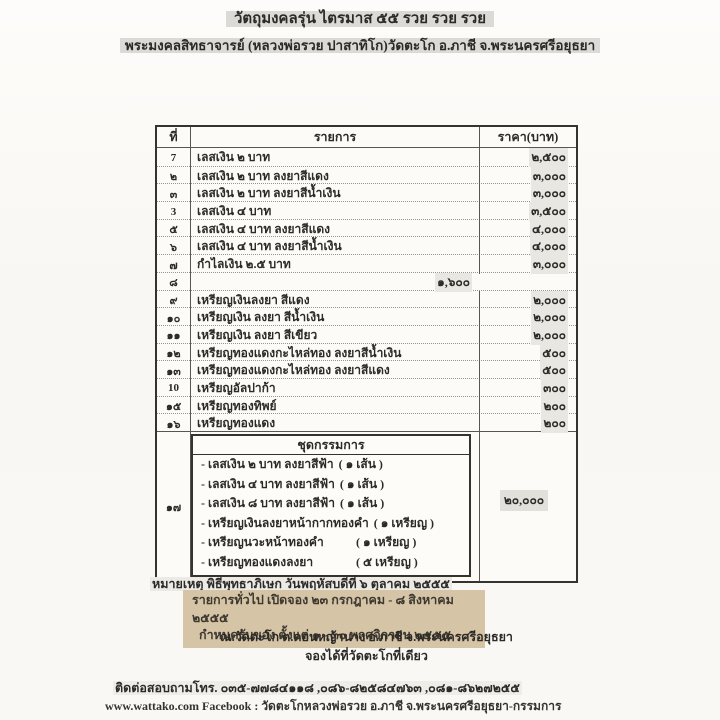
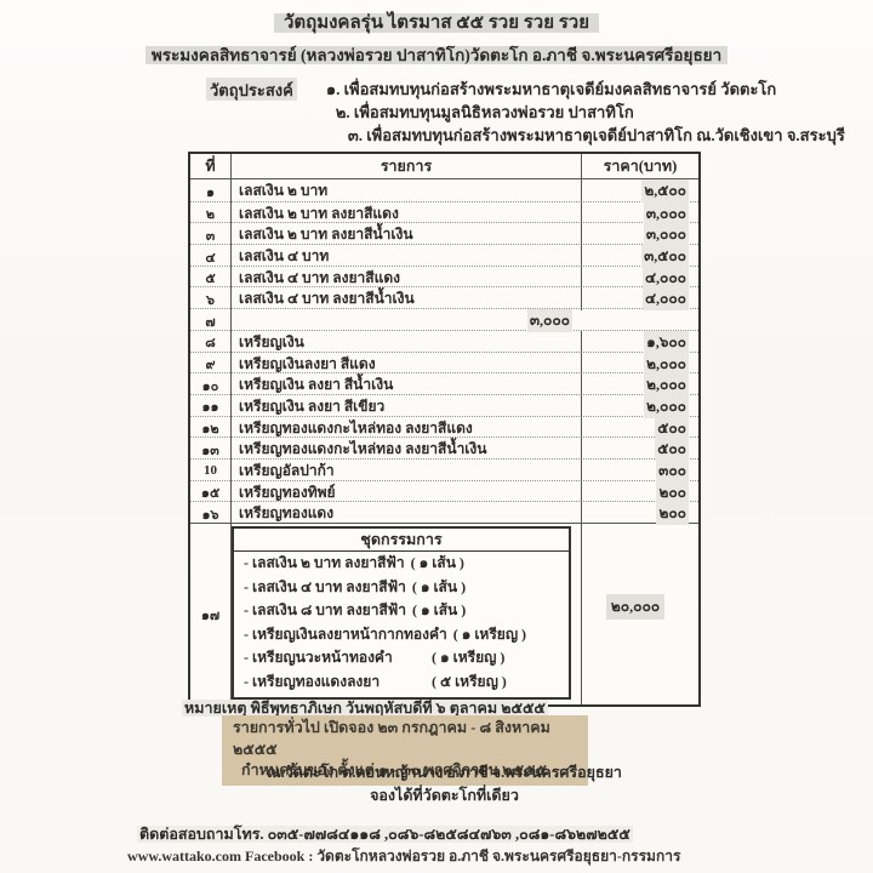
  วัตถุมงคลรุ่น ไตรมาส ๕๕ รวย รวย รวย
  พระมงคลสิทธาจารย์ (หลวงพ่อรวย ปาสาทิโก)วัดตะโก อ.ภาชี จ.พระนครศรีอยุธยา
+ วัตถุประสงค์
+ ๑. เพื่อสมทบทุนก่อสร้างพระมหาธาตุเจดีย์มงคลสิทธาจารย์ วัดตะโก
+ ๒. เพื่อสมทบทุนมูลนิธิหลวงพ่อรวย ปาสาทิโก
+ ๓. เพื่อสมทบทุนก่อสร้างพระมหาธาตุเจดีย์ปาสาทิโก ณ.วัดเชิงเขา จ.สระบุรี
  ที่
  รายการ
  ราคา(บาท)
- 7
+ ๑
  เลสเงิน ๒ บาท
  ๒,๕๐๐
  ๒
  เลสเงิน ๒ บาท ลงยาสีแดง
  ๓,๐๐๐
  ๓
  เลสเงิน ๒ บาท ลงยาสีน้ำเงิน
  ๓,๐๐๐
- 3
+ ๔
  เลสเงิน ๔ บาท
  ๓,๕๐๐
  ๕
  เลสเงิน ๔ บาท ลงยาสีแดง
  ๔,๐๐๐
  ๖
  เลสเงิน ๔ บาท ลงยาสีน้ำเงิน
  ๔,๐๐๐
  ๗
- กำไลเงิน ๒.๕ บาท
  ๓,๐๐๐
  ๘
+ เหรียญเงิน
  ๑,๖๐๐
  ๙
  เหรียญเงินลงยา สีแดง
  ๒,๐๐๐
  ๑๐
  เหรียญเงิน ลงยา สีน้ำเงิน
  ๒,๐๐๐
  ๑๑
  เหรียญเงิน ลงยา สีเขียว
  ๒,๐๐๐
  ๑๒
- เหรียญทองแดงกะไหล่ทอง ลงยาสีน้ำเงิน
+ เหรียญทองแดงกะไหล่ทอง ลงยาสีแดง
  ๕๐๐
  ๑๓
- เหรียญทองแดงกะไหล่ทอง ลงยาสีแดง
+ เหรียญทองแดงกะไหล่ทอง ลงยาสีน้ำเงิน
  ๕๐๐
  10
  เหรียญอัลปาก้า
  ๓๐๐
  ๑๕
  เหรียญทองทิพย์
  ๒๐๐
  ๑๖
  เหรียญทองแดง
  ๒๐๐
  ๑๗
  ชุดกรรมการ
  - เลสเงิน ๒ บาท ลงยาสีฟ้า
  ( ๑ เส้น )
  - เลสเงิน ๔ บาท ลงยาสีฟ้า
  ( ๑ เส้น )
  - เลสเงิน ๘ บาท ลงยาสีฟ้า
  ( ๑ เส้น )
  - เหรียญเงินลงยาหน้ากากทองคำ
  ( ๑ เหรียญ )
  - เหรียญนวะหน้าทองคำ
  ( ๑ เหรียญ )
  - เหรียญทองแดงลงยา
  ( ๕ เหรียญ )
  ๒๐,๐๐๐
  หมายเหตุ พิธีพุทธาภิเษก วันพฤหัสบดีที่ ๖ ตุลาคม ๒๕๕๕
  รายการทั่วไป เปิดจอง ๒๓ กรกฎาคม - ๘ สิงหาคม ๒๕๕๕
  กำหนดรับของ ตั้งแต่ ๑ - ๓๐ พฤศจิกายน ๒๕๕๕
  ณ.วัดตะโก ต.ดอนหญ้านาง อ.ภาชี จ.พระนครศรีอยุธยา
  จองได้ที่วัดตะโกที่เดียว
  ติดต่อสอบถามโทร. ๐๓๕-๗๗๘๔๑๑๘ ,๐๘๖-๘๒๕๘๔๗๖๓ ,๐๘๑-๘๖๒๗๒๕๕
  www.wattako.com Facebook : วัดตะโกหลวงพ่อรวย อ.ภาชี จ.พระนครศรีอยุธยา-กรรมการ
